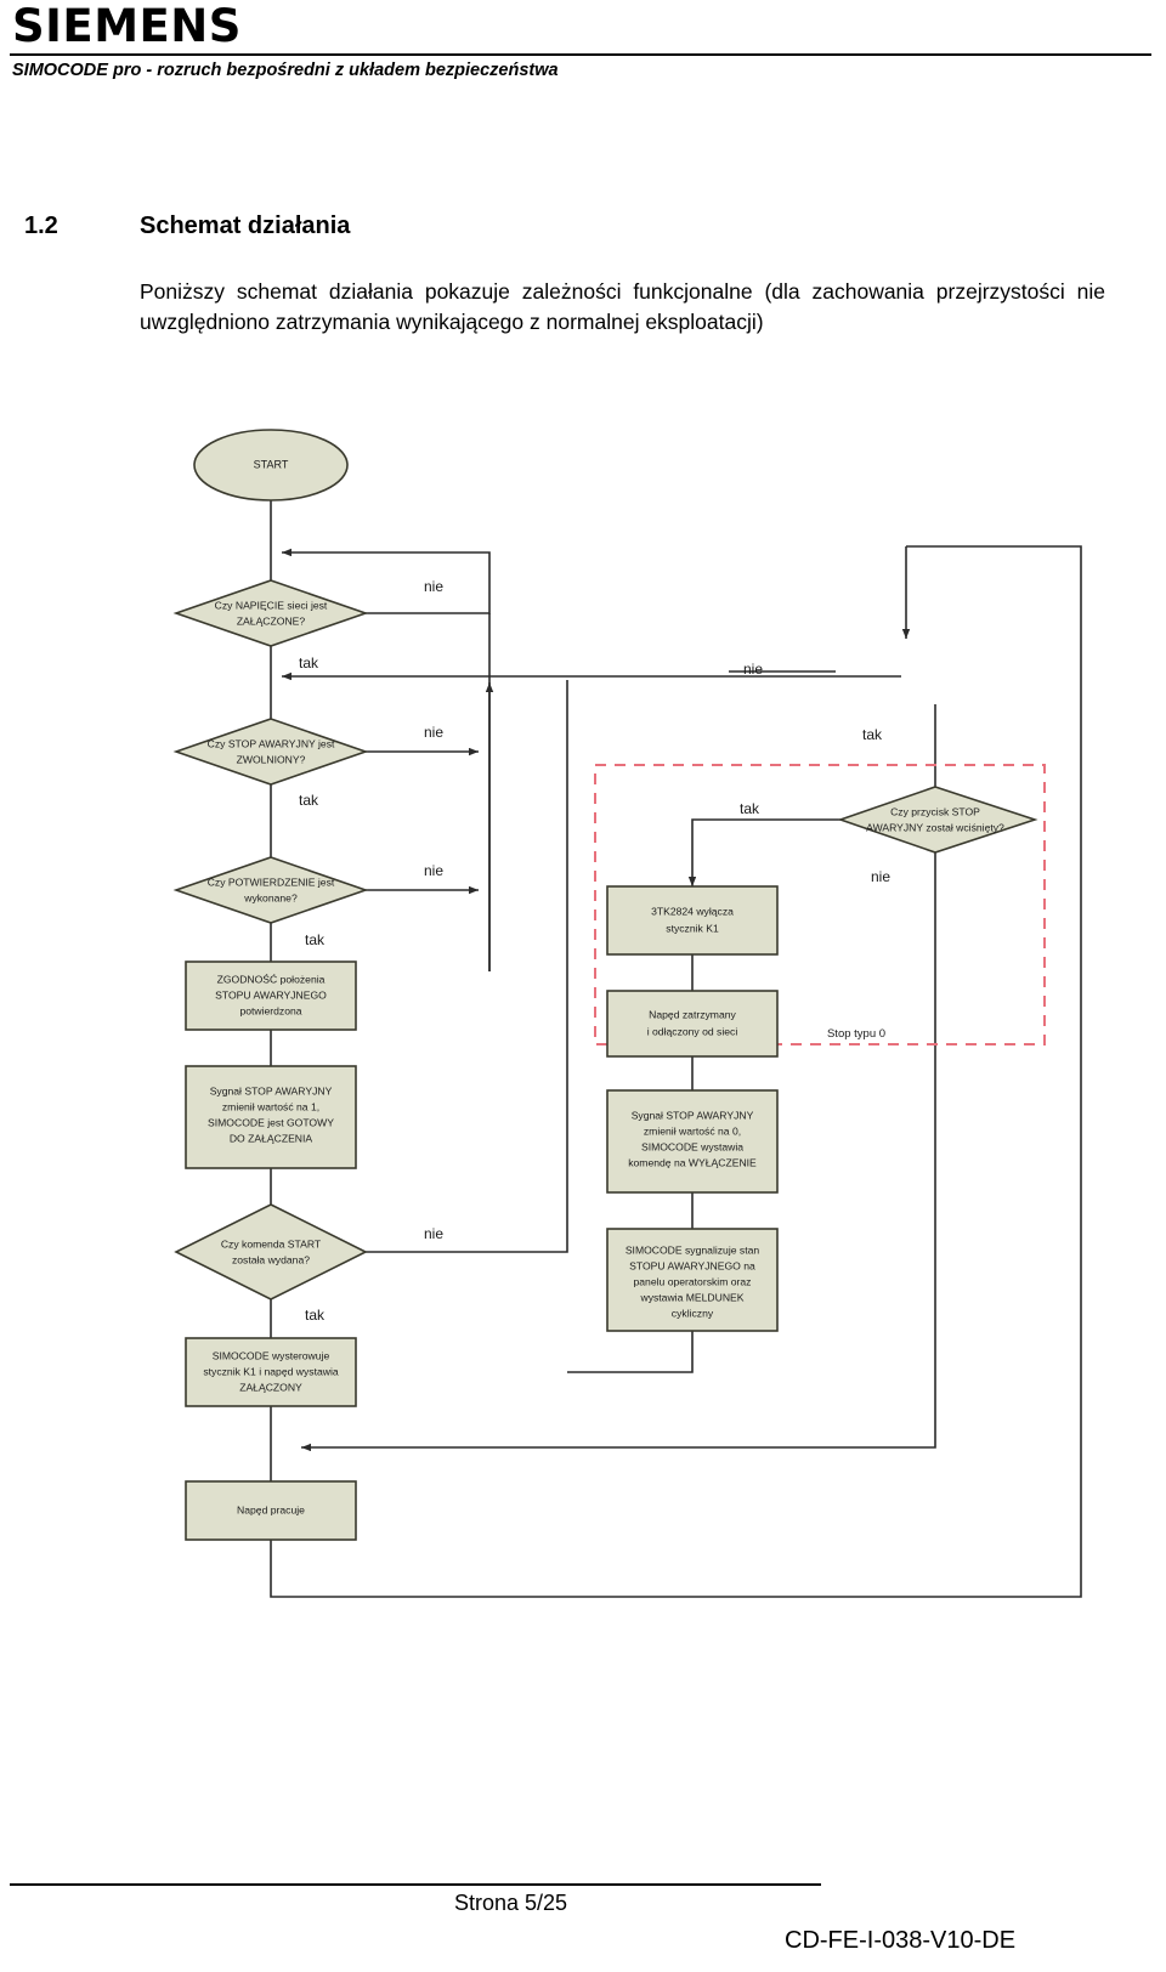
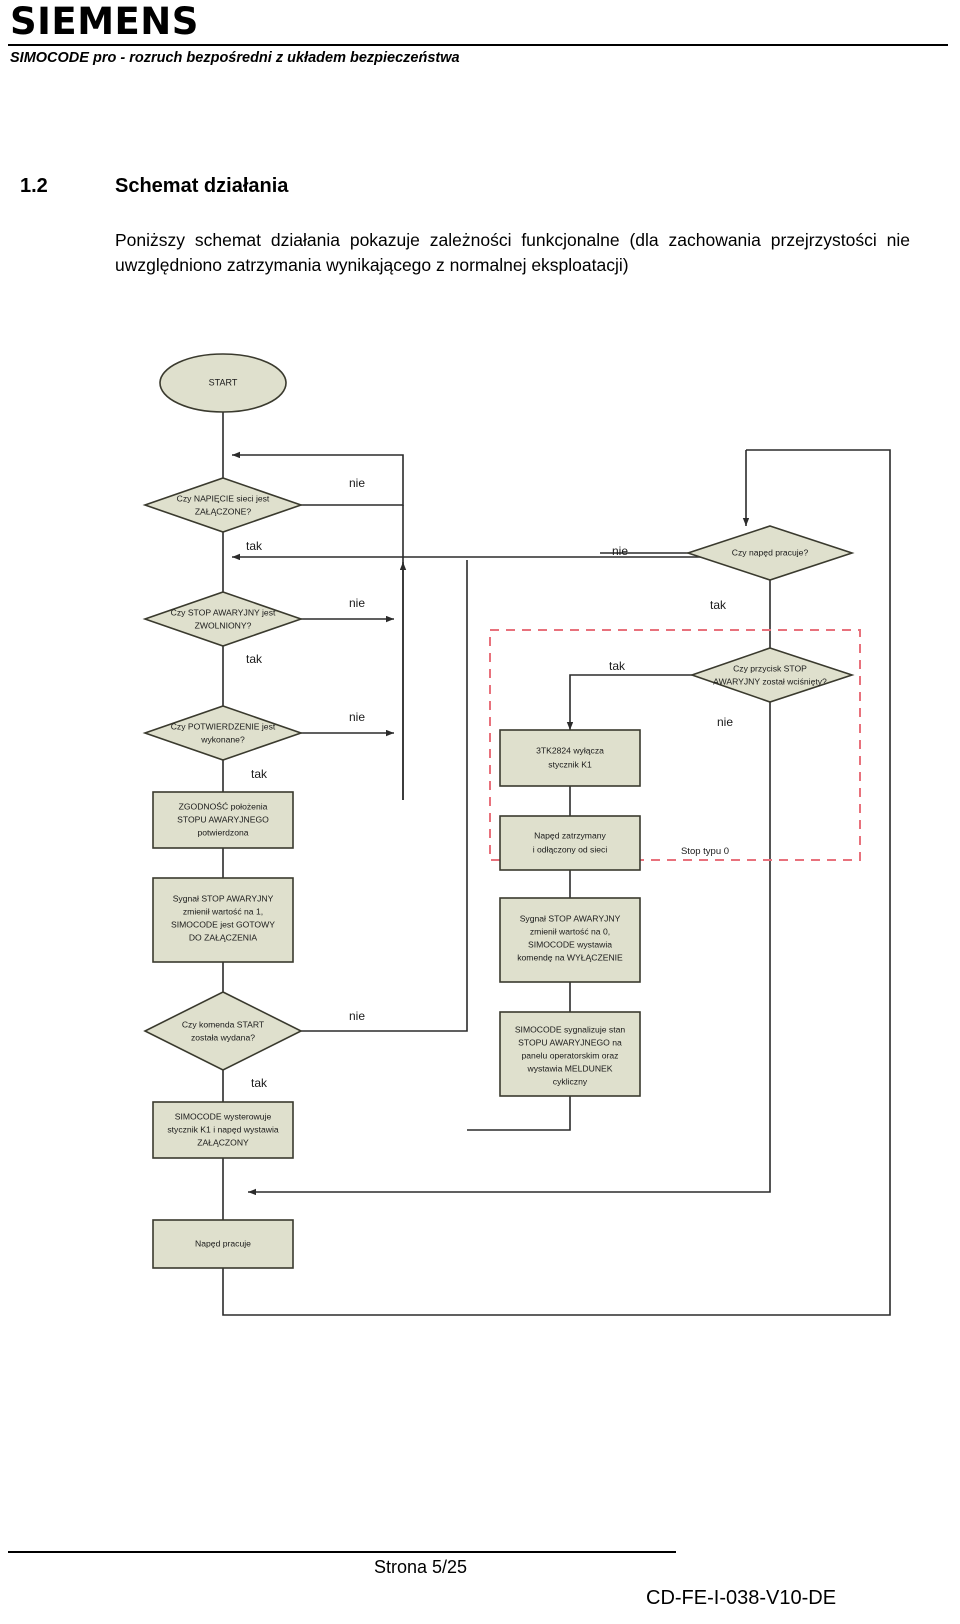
  SIEMENS
  SIMOCODE pro - rozruch bezpośredni z układem bezpieczeństwa
  1.2 Schemat działania
  Poniższy schemat działania pokazuje zależności funkcjonalne (dla zachowania przejrzystości nie uwzględniono zatrzymania wynikającego z normalnej eksploatacji)
  Stop typu 0
  START
  Czy NAPIĘCIE sieci jest
  ZAŁĄCZONE?
  Czy STOP AWARYJNY jest
  ZWOLNIONY?
  Czy POTWIERDZENIE jest
  wykonane?
  ZGODNOŚĆ położenia
  STOPU AWARYJNEGO
  potwierdzona
  Sygnał STOP AWARYJNY
  zmienił wartość na 1,
  SIMOCODE jest GOTOWY
  DO ZAŁĄCZENIA
  Czy komenda START
  została wydana?
  SIMOCODE wysterowuje
  stycznik K1 i napęd wystawia
  ZAŁĄCZONY
  Napęd pracuje
+ Czy napęd pracuje?
  Czy przycisk STOP
  AWARYJNY został wciśnięty?
  3TK2824 wyłącza
  stycznik K1
  Napęd zatrzymany
  i odłączony od sieci
  Sygnał STOP AWARYJNY
  zmienił wartość na 0,
  SIMOCODE wystawia
  komendę na WYŁĄCZENIE
  SIMOCODE sygnalizuje stan
  STOPU AWARYJNEGO na
  panelu operatorskim oraz
  wystawia MELDUNEK
  cykliczny
  nie
  tak
  nie
  tak
  nie
  tak
  nie
  tak
  nie
  tak
  tak
  nie
  Strona 5/25
  CD-FE-I-038-V10-DE
